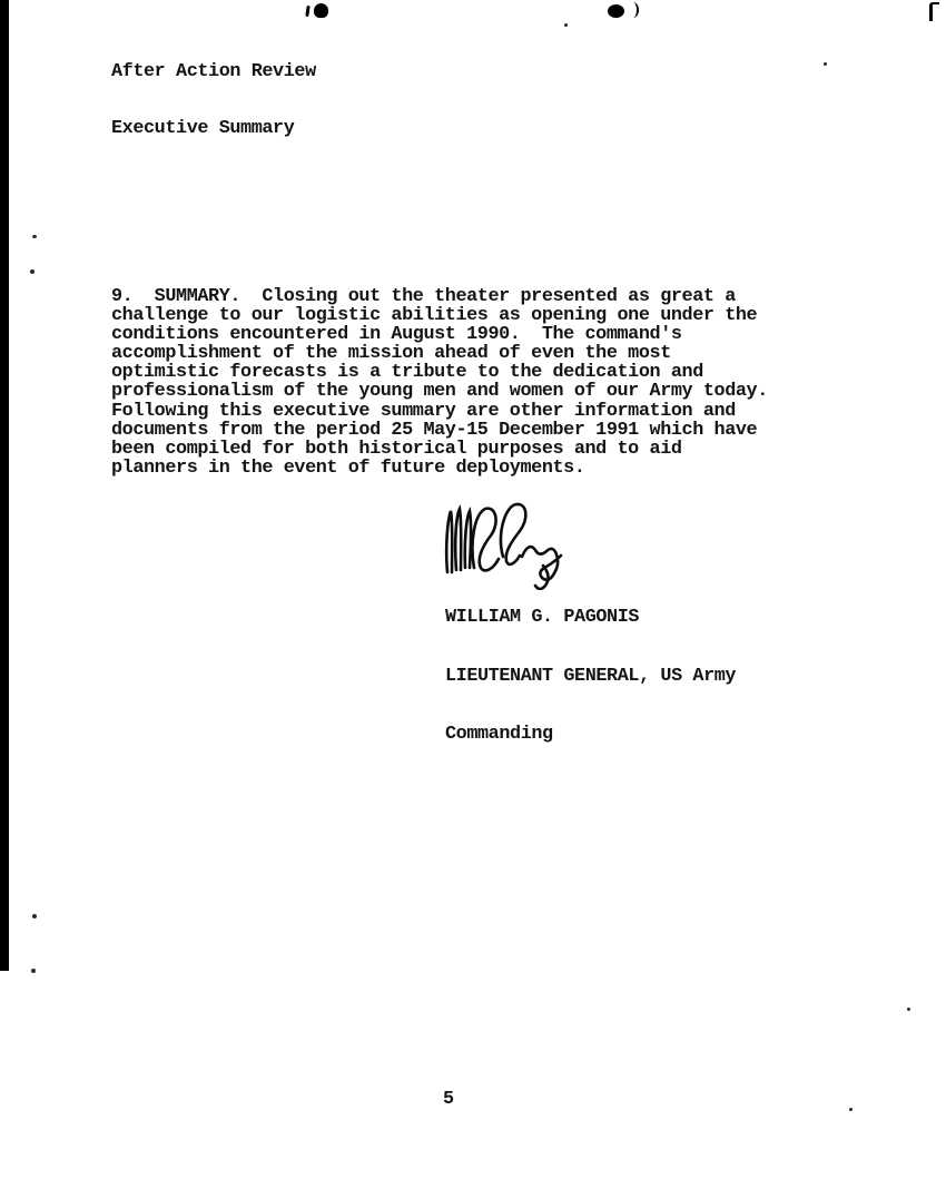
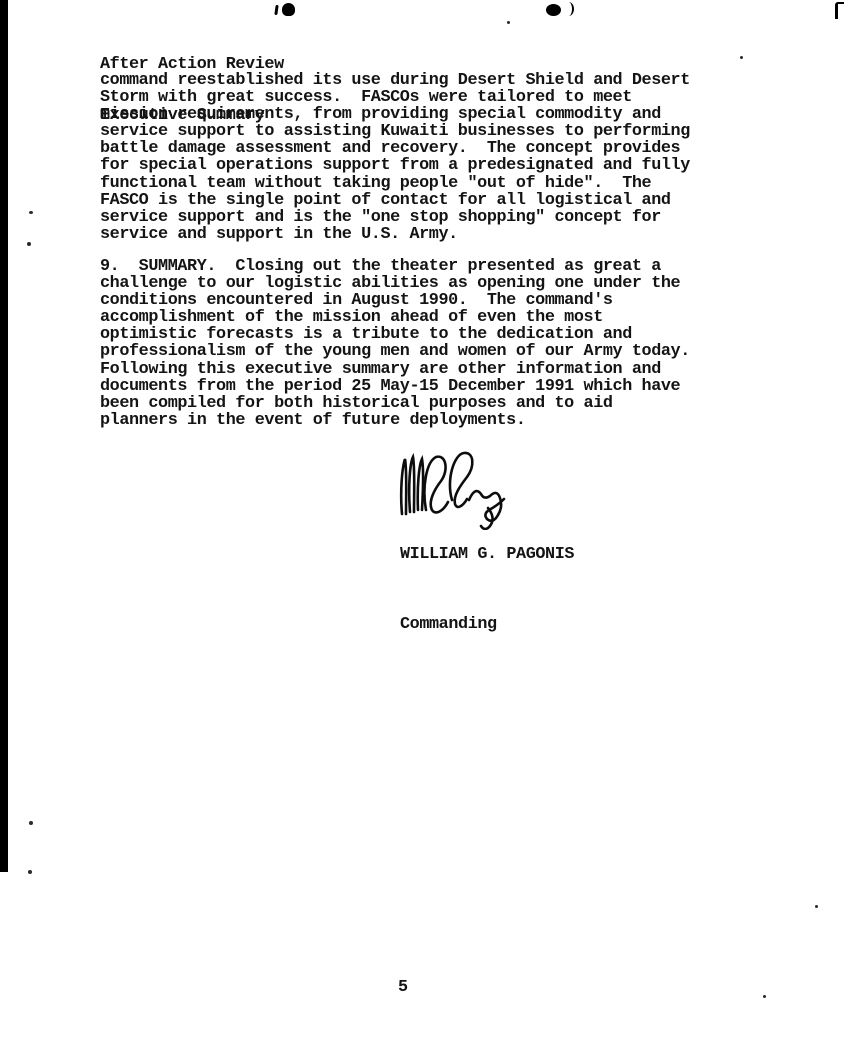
  After Action Review
  Executive Summary
+ command reestablished its use during Desert Shield and Desert
+ Storm with great success. FASCOs were tailored to meet
+ mission requirements, from providing special commodity and
+ service support to assisting Kuwaiti businesses to performing
+ battle damage assessment and recovery. The concept provides
+ for special operations support from a predesignated and fully
+ functional team without taking people "out of hide". The
+ FASCO is the single point of contact for all logistical and
+ service support and is the "one stop shopping" concept for
+ service and support in the U.S. Army.
  9. SUMMARY. Closing out the theater presented as great a
  challenge to our logistic abilities as opening one under the
  conditions encountered in August 1990. The command's
  accomplishment of the mission ahead of even the most
  optimistic forecasts is a tribute to the dedication and
  professionalism of the young men and women of our Army today.
  Following this executive summary are other information and
  documents from the period 25 May-15 December 1991 which have
  been compiled for both historical purposes and to aid
  planners in the event of future deployments.
  WILLIAM G. PAGONIS
- LIEUTENANT GENERAL, US Army
  Commanding
  5
